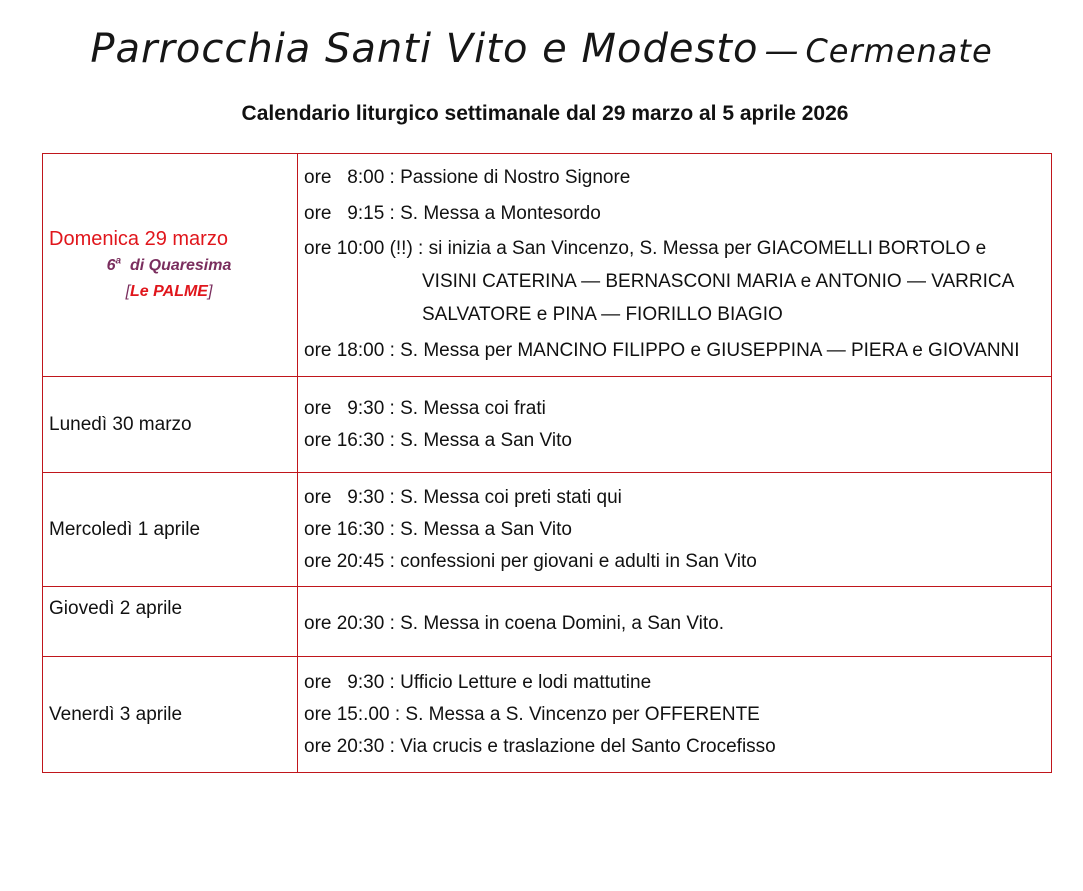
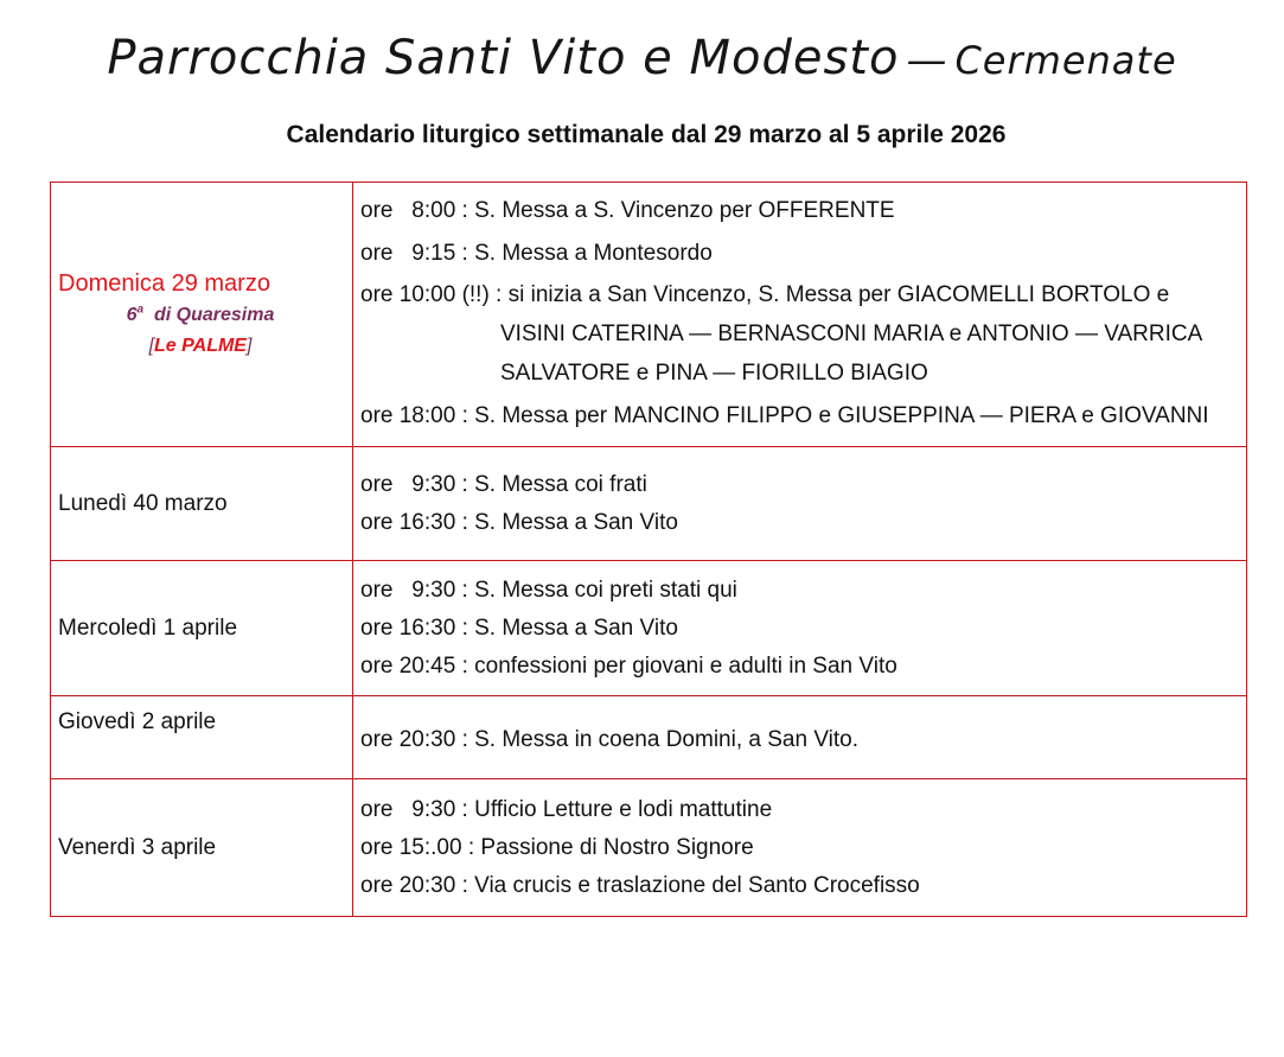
  Parrocchia Santi Vito e Modesto — Cermenate
  Calendario liturgico settimanale dal 29 marzo al 5 aprile 2026
- Domenica 29 marzo 6a di Quaresima [Le PALME]	ore 8:00 : Passione di Nostro Signore ore 9:15 : S. Messa a Montesordo ore 10:00 (!!) : si inizia a San Vincenzo, S. Messa per GIACOMELLI BORTOLO e VISINI CATERINA — BERNASCONI MARIA e ANTONIO — VARRICA SALVATORE e PINA — FIORILLO BIAGIO ore 18:00 : S. Messa per MANCINO FILIPPO e GIUSEPPINA — PIERA e GIOVANNI
+ Domenica 29 marzo 6a di Quaresima [Le PALME]	ore 8:00 : S. Messa a S. Vincenzo per OFFERENTE ore 9:15 : S. Messa a Montesordo ore 10:00 (!!) : si inizia a San Vincenzo, S. Messa per GIACOMELLI BORTOLO e VISINI CATERINA — BERNASCONI MARIA e ANTONIO — VARRICA SALVATORE e PINA — FIORILLO BIAGIO ore 18:00 : S. Messa per MANCINO FILIPPO e GIUSEPPINA — PIERA e GIOVANNI
- Lunedì 30 marzo	ore 9:30 : S. Messa coi frati ore 16:30 : S. Messa a San Vito
+ Lunedì 40 marzo	ore 9:30 : S. Messa coi frati ore 16:30 : S. Messa a San Vito
  Mercoledì 1 aprile	ore 9:30 : S. Messa coi preti stati qui ore 16:30 : S. Messa a San Vito ore 20:45 : confessioni per giovani e adulti in San Vito
  Giovedì 2 aprile	ore 20:30 : S. Messa in coena Domini, a San Vito.
- Venerdì 3 aprile	ore 9:30 : Ufficio Letture e lodi mattutine ore 15:.00 : S. Messa a S. Vincenzo per OFFERENTE ore 20:30 : Via crucis e traslazione del Santo Crocefisso
+ Venerdì 3 aprile	ore 9:30 : Ufficio Letture e lodi mattutine ore 15:.00 : Passione di Nostro Signore ore 20:30 : Via crucis e traslazione del Santo Crocefisso
